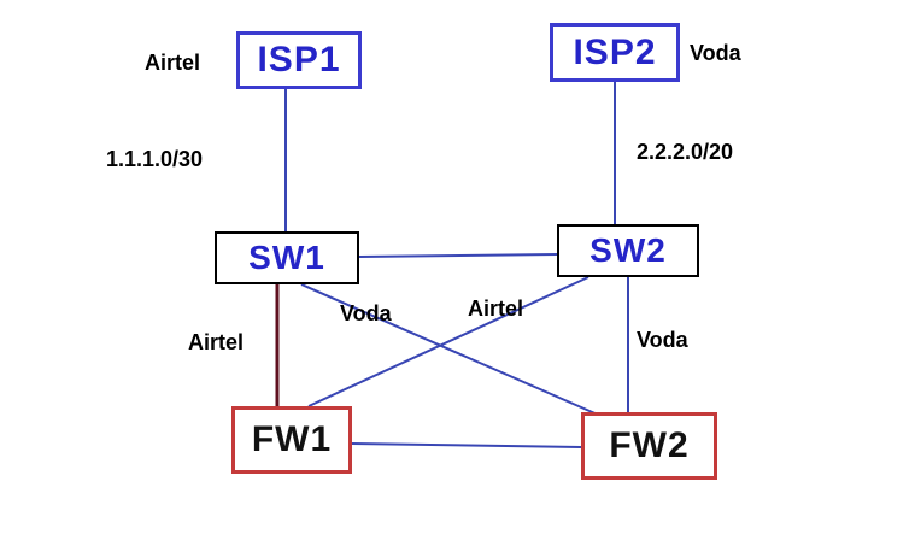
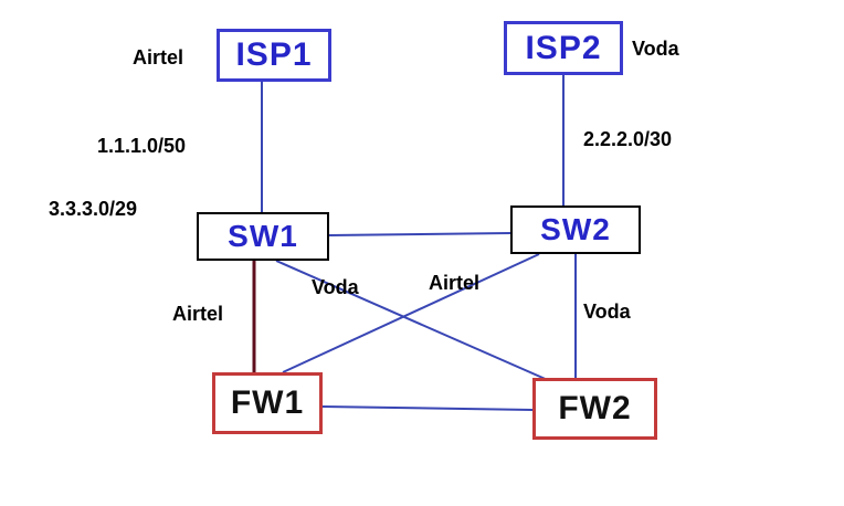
  ISP1
  ISP2
  SW1
  SW2
  FW1
  FW2
  Airtel
  Voda
- 1.1.1.0/30
+ 1.1.1.0/50
- 2.2.2.0/20
+ 2.2.2.0/30
+ 3.3.3.0/29
  Airtel
  Voda
  Airtel
  Voda
